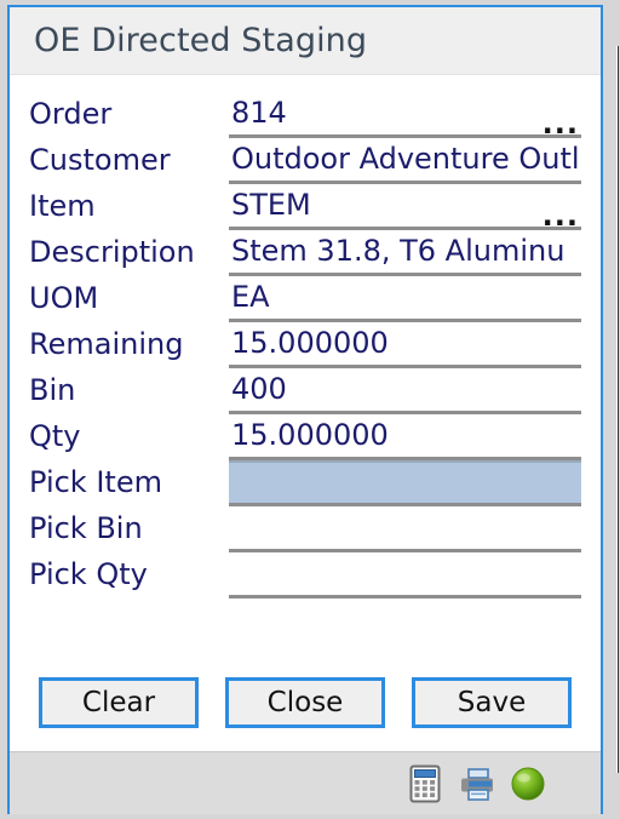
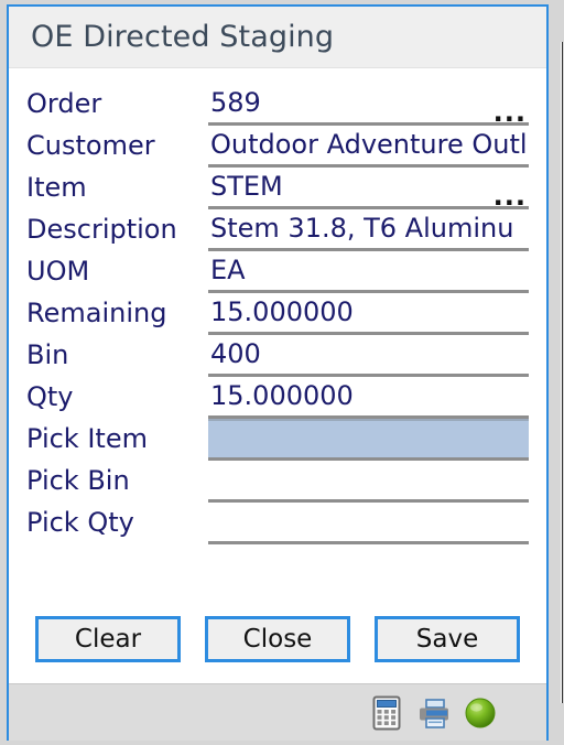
  OE Directed Staging
  Order
- 814
+ 589
  ...
  Customer
  Outdoor Adventure Outl
  Item
  STEM
  ...
  Description
  Stem 31.8, T6 Aluminu
  UOM
  EA
  Remaining
  15.000000
  Bin
  400
  Qty
  15.000000
  Pick Item
  Pick Bin
  Pick Qty
  Clear
  Close
  Save
